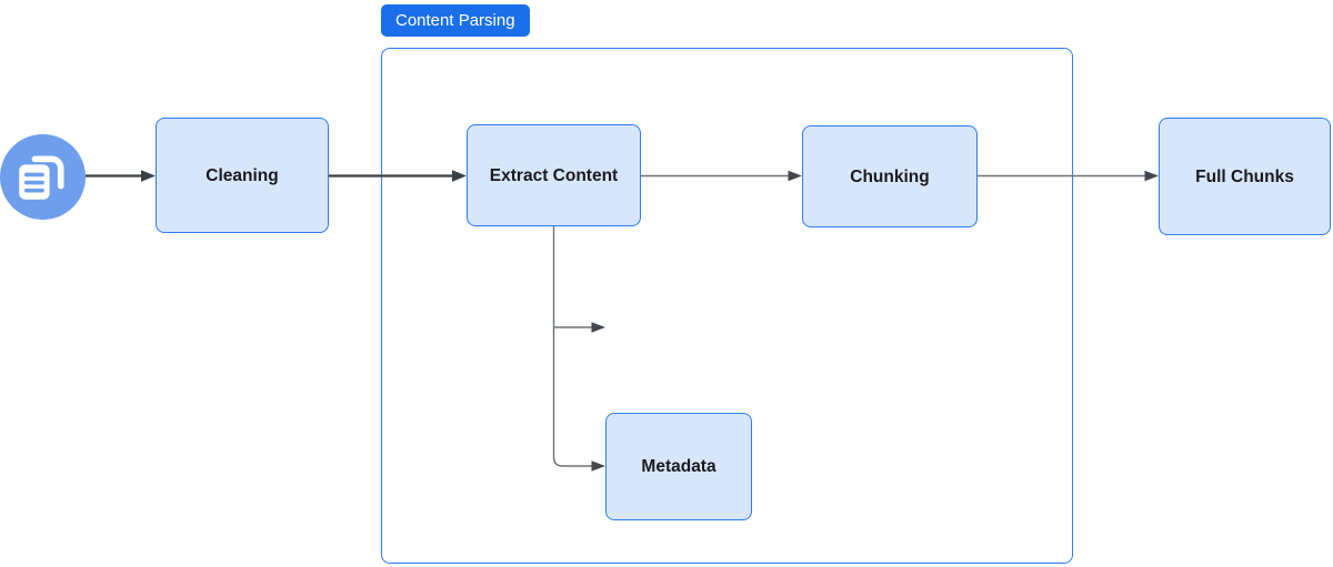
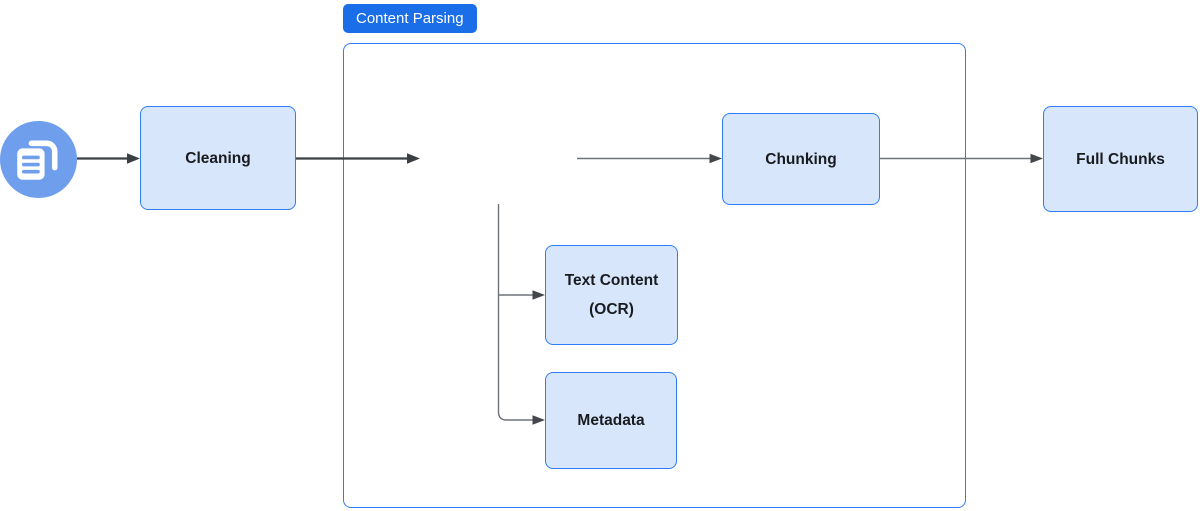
  Content Parsing
  Cleaning
- Extract Content
  Chunking
  Full Chunks
+ Text Content
+ (OCR)
  Metadata
